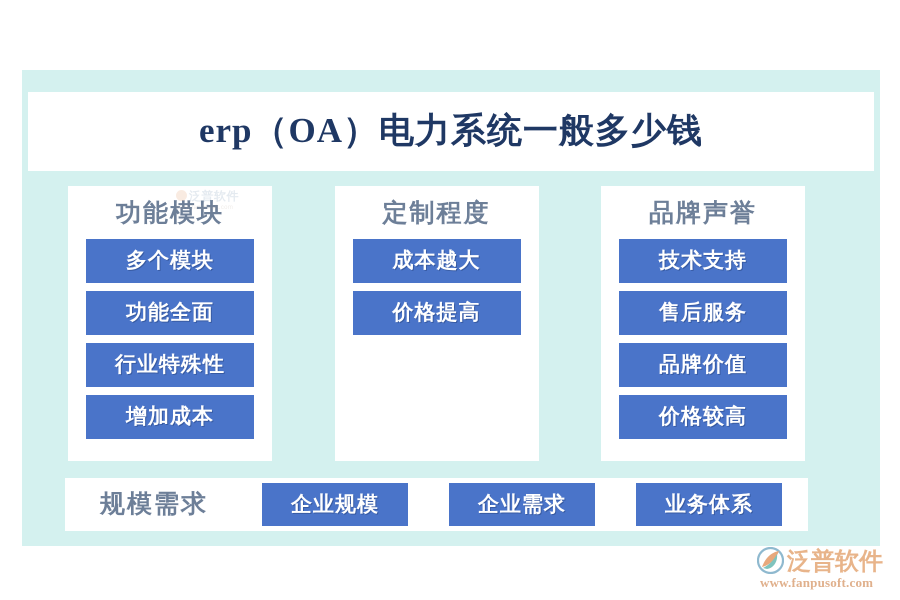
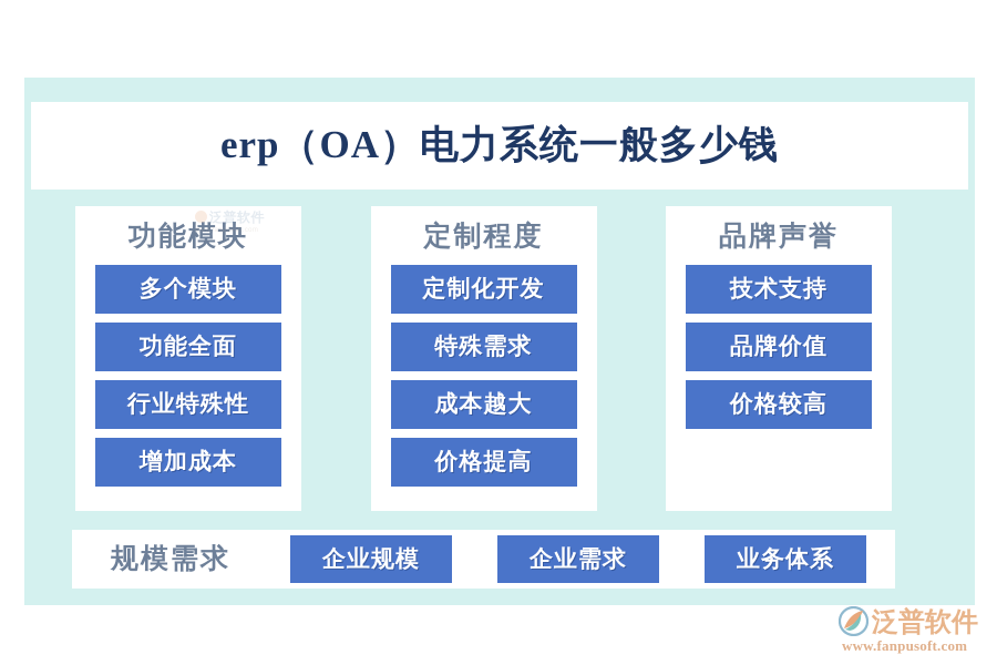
  erp（OA）电力系统一般多少钱
  泛普软件
  功能模块
  多个模块
  功能全面
  行业特殊性
  增加成本
  定制程度
+ 定制化开发
+ 特殊需求
  成本越大
  价格提高
  品牌声誉
  技术支持
- 售后服务
  品牌价值
  价格较高
  规模需求
  企业规模
  企业需求
  业务体系
  泛普软件
  www.fanpusoft.com
